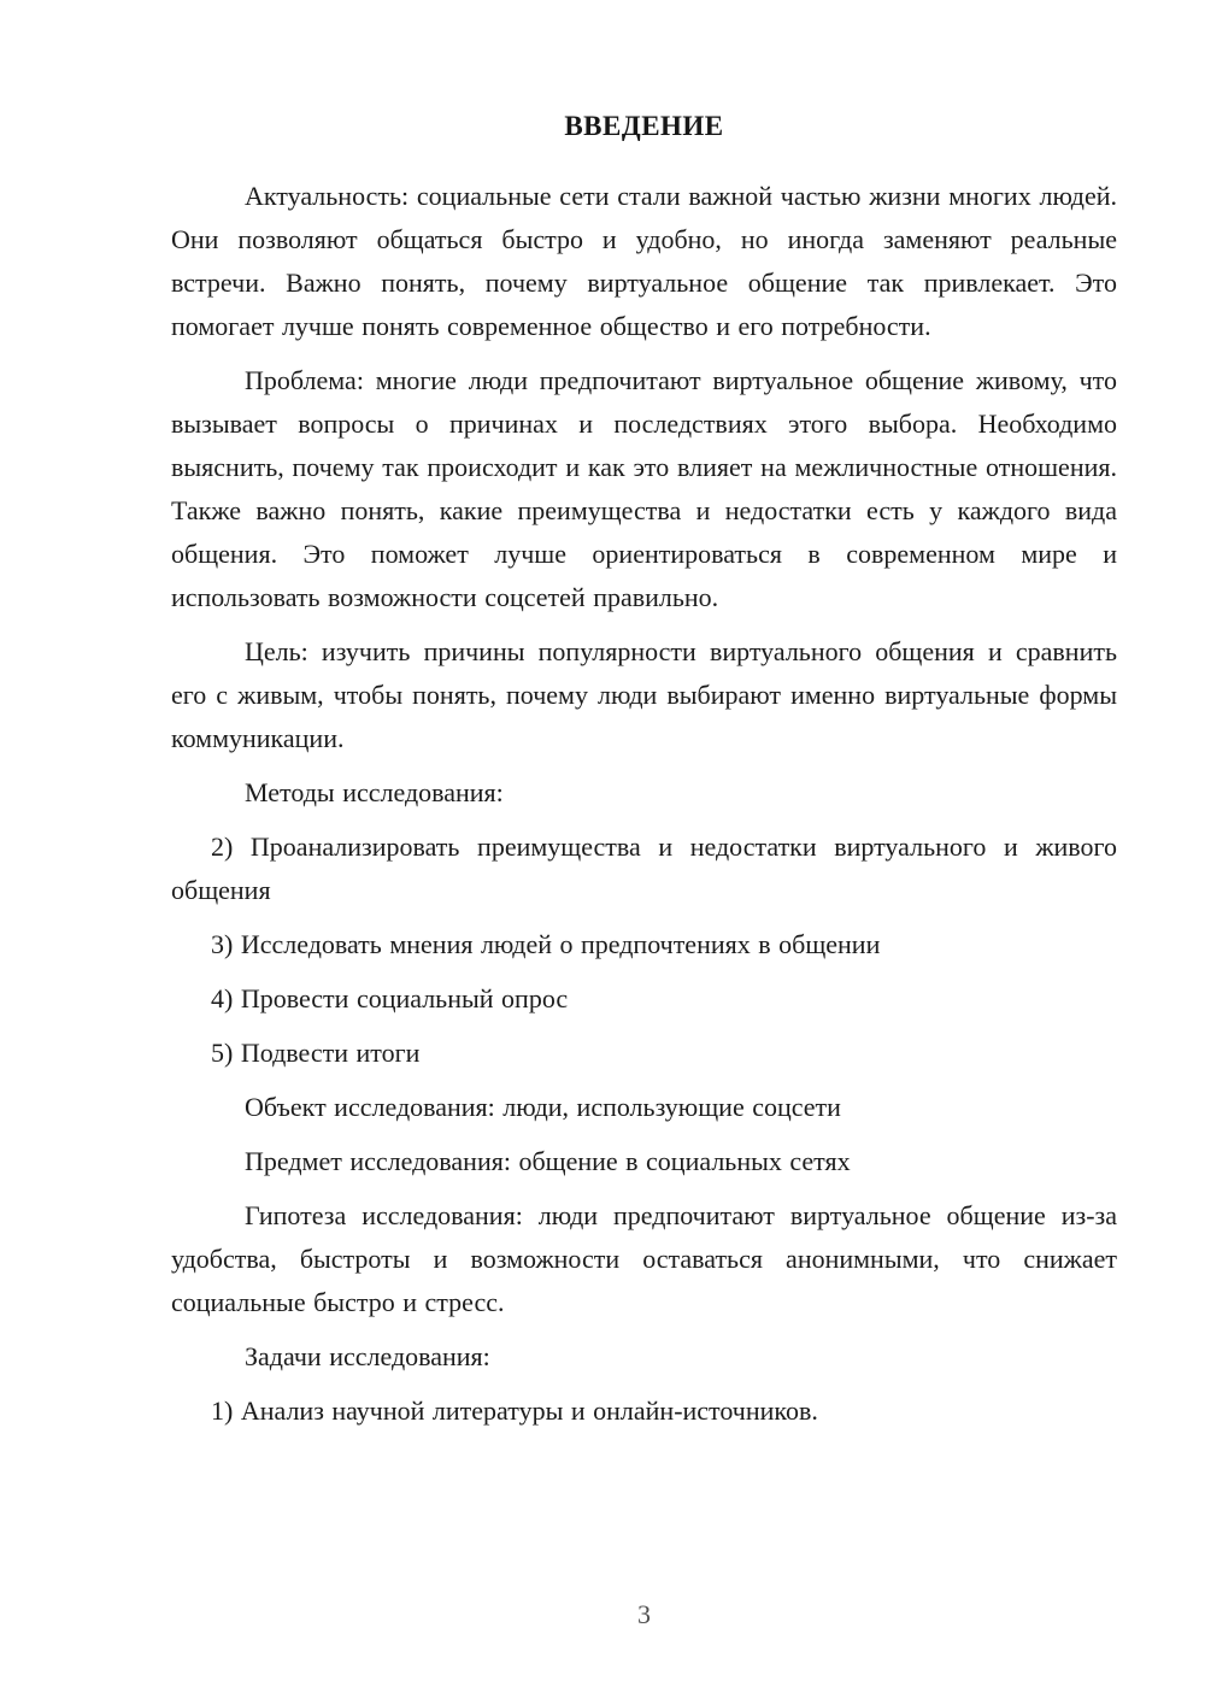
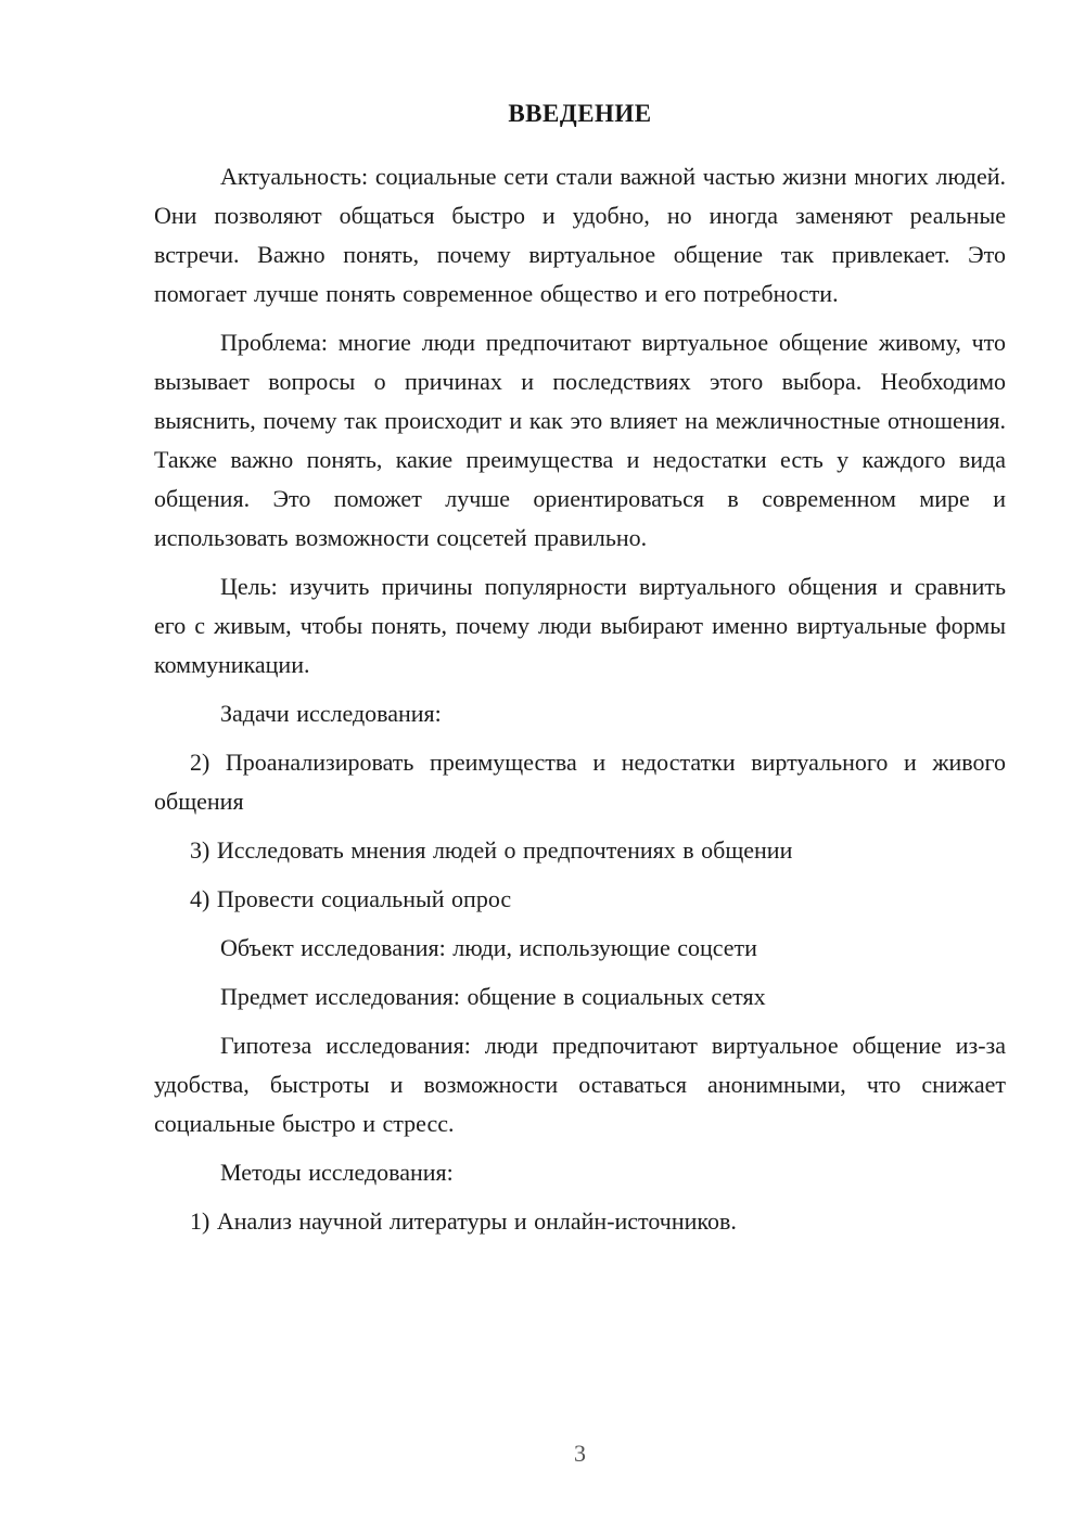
  ВВЕДЕНИЕ
  Актуальность: социальные сети стали важной частью жизни многих людей. Они позволяют общаться быстро и удобно, но иногда заменяют реальные встречи. Важно понять, почему виртуальное общение так привлекает. Это помогает лучше понять современное общество и его потребности.
  Проблема: многие люди предпочитают виртуальное общение живому, что вызывает вопросы о причинах и последствиях этого выбора. Необходимо выяснить, почему так происходит и как это влияет на межличностные отношения. Также важно понять, какие преимущества и недостатки есть у каждого вида общения. Это поможет лучше ориентироваться в современном мире и использовать возможности соцсетей правильно.
  Цель: изучить причины популярности виртуального общения и сравнить его с живым, чтобы понять, почему люди выбирают именно виртуальные формы коммуникации.
- Методы исследования:
+ Задачи исследования:
  2) Проанализировать преимущества и недостатки виртуального и живого общения
  3) Исследовать мнения людей о предпочтениях в общении
  4) Провести социальный опрос
- 5) Подвести итоги
  Объект исследования: люди, использующие соцсети
  Предмет исследования: общение в социальных сетях
  Гипотеза исследования: люди предпочитают виртуальное общение из-за удобства, быстроты и возможности оставаться анонимными, что снижает социальные быстро и стресс.
- Задачи исследования:
+ Методы исследования:
  1) Анализ научной литературы и онлайн-источников.
  3
